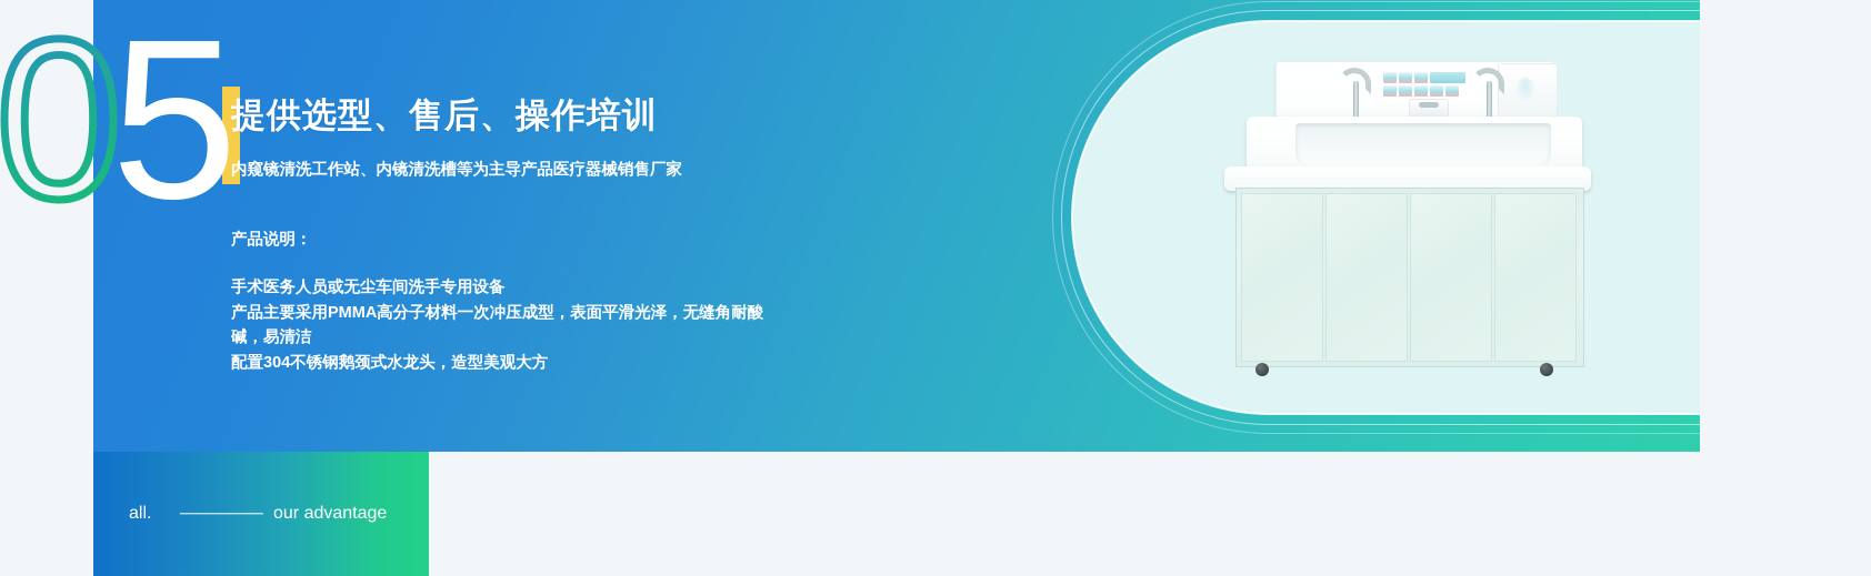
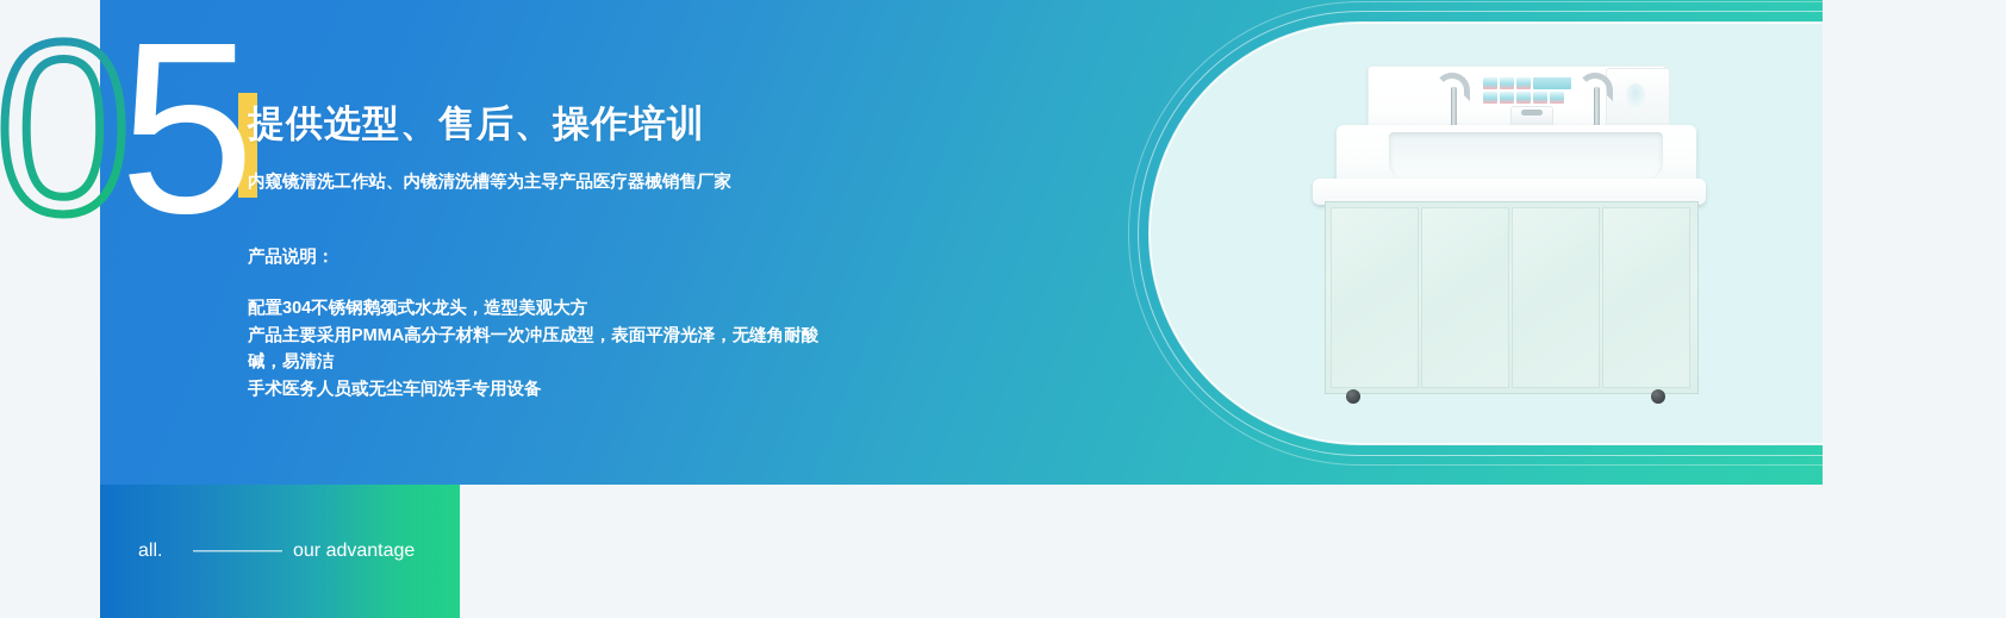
  0
  5
  提供选型、售后、操作培训
  内窥镜清洗工作站、内镜清洗槽等为主导产品医疗器械销售厂家
  产品说明：
- 手术医务人员或无尘车间洗手专用设备
+ 配置304不锈钢鹅颈式水龙头，造型美观大方
  产品主要采用PMMA高分子材料一次冲压成型，表面平滑光泽，无缝角耐酸碱，易清洁
- 配置304不锈钢鹅颈式水龙头，造型美观大方
+ 手术医务人员或无尘车间洗手专用设备
  all.
  our advantage
